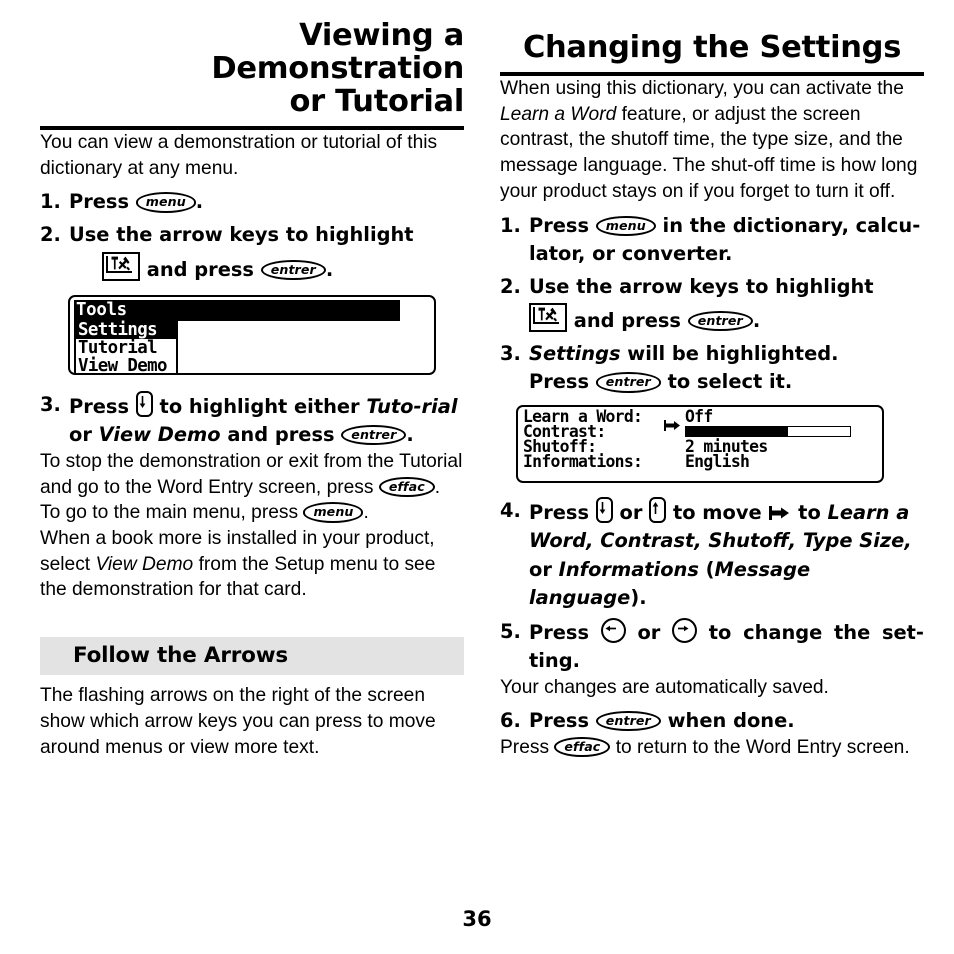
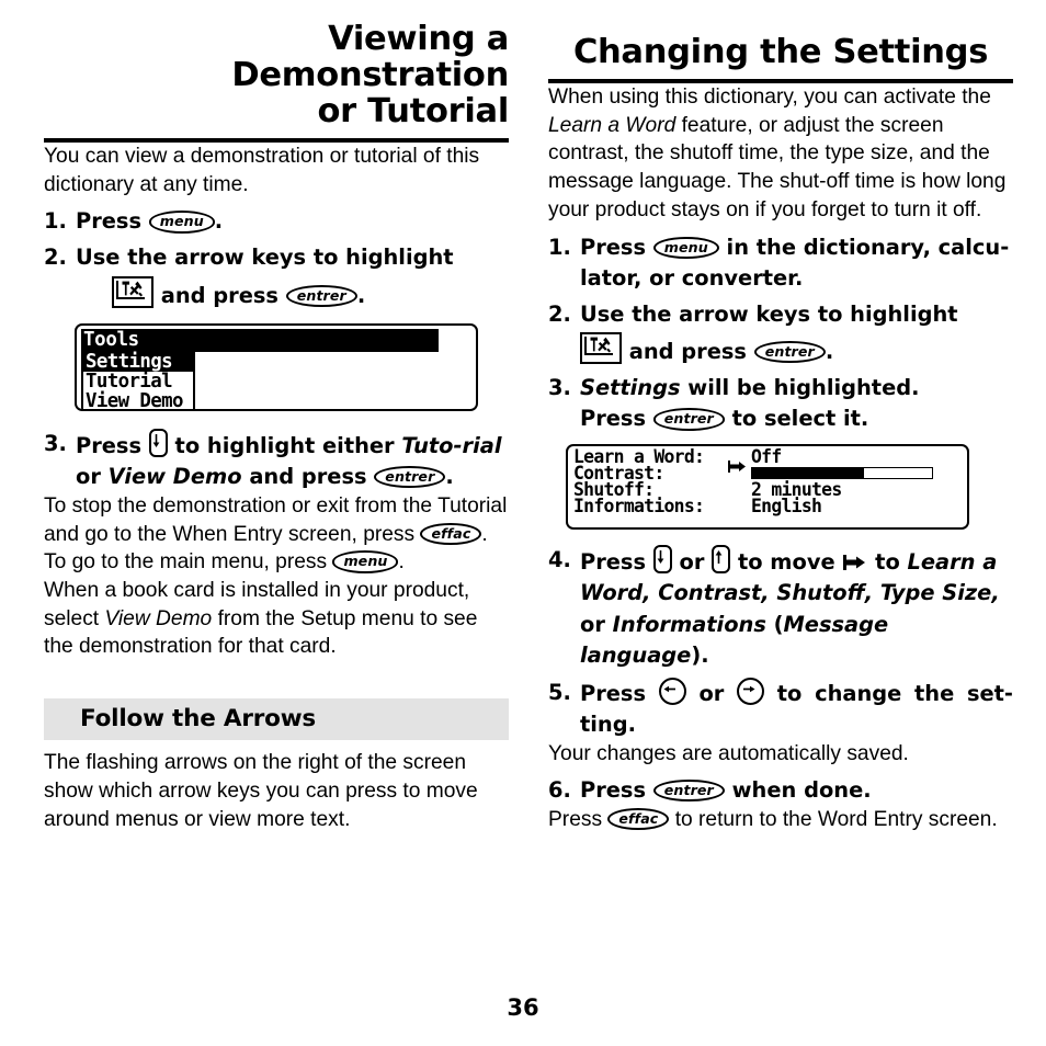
  Viewing a Demonstration
  or Tutorial
- You can view a demonstration or tutorial of this dictionary at any menu.
+ You can view a demonstration or tutorial of this dictionary at any time.
  1.
  Press menu .
  2.
  Use the arrow keys to highlight
  and press entrer .
  Tools
  Settings
  Tutorial
  View Demo
  3.
  Press to highlight either Tuto-rial or View Demo and press entrer .
- To stop the demonstration or exit from the Tutorial and go to the Word Entry screen, press effac .
+ To stop the demonstration or exit from the Tutorial and go to the When Entry screen, press effac .
  To go to the main menu, press menu .
- When a book more is installed in your product, select View Demo from the Setup menu to see the demonstration for that card.
+ When a book card is installed in your product, select View Demo from the Setup menu to see the demonstration for that card.
  Follow the Arrows
  The flashing arrows on the right of the screen show which arrow keys you can press to move around menus or view more text.
  Changing the Settings
  When using this dictionary, you can activate the Learn a Word feature, or adjust the screen contrast, the shutoff time, the type size, and the message language. The shut-off time is how long your product stays on if you forget to turn it off.
  1.
  Press menu in the dictionary, calcu-lator, or converter.
  2.
  Use the arrow keys to highlight
  and press entrer .
  3.
  Settings will be highlighted.
  Press entrer to select it.
  Learn a Word:
  Off
  Contrast:
  Shutoff:
  2 minutes
  Informations:
  English
  4.
  Press or to move to Learn a Word, Contrast, Shutoff, Type Size, or Informations (Message language).
  5.
  Press or to change the set-ting.
  Your changes are automatically saved.
  6.
  Press entrer when done.
  Press effac to return to the Word Entry screen.
  36
